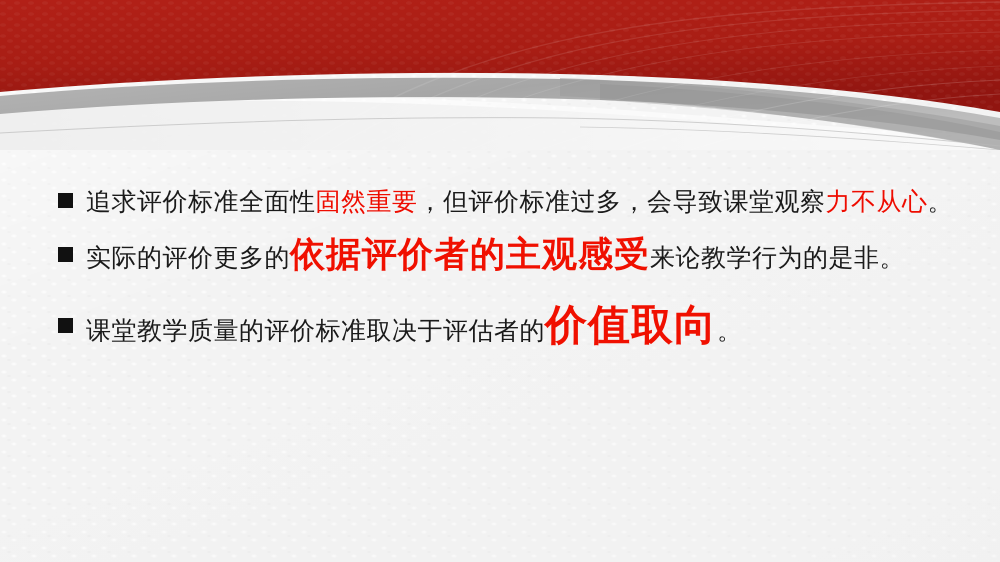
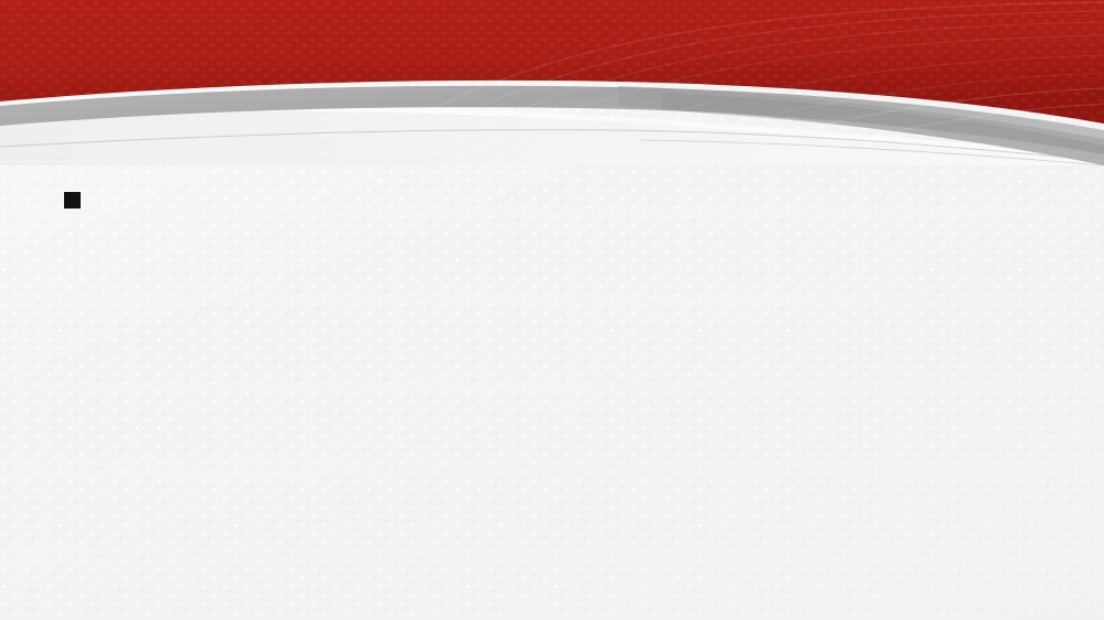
- 追求评价标准全面性固然重要，但评价标准过多，会导致课堂观察力不从心。
- 实际的评价更多的依据评价者的主观感受来论教学行为的是非。
- 课堂教学质量的评价标准取决于评估者的价值取向。
